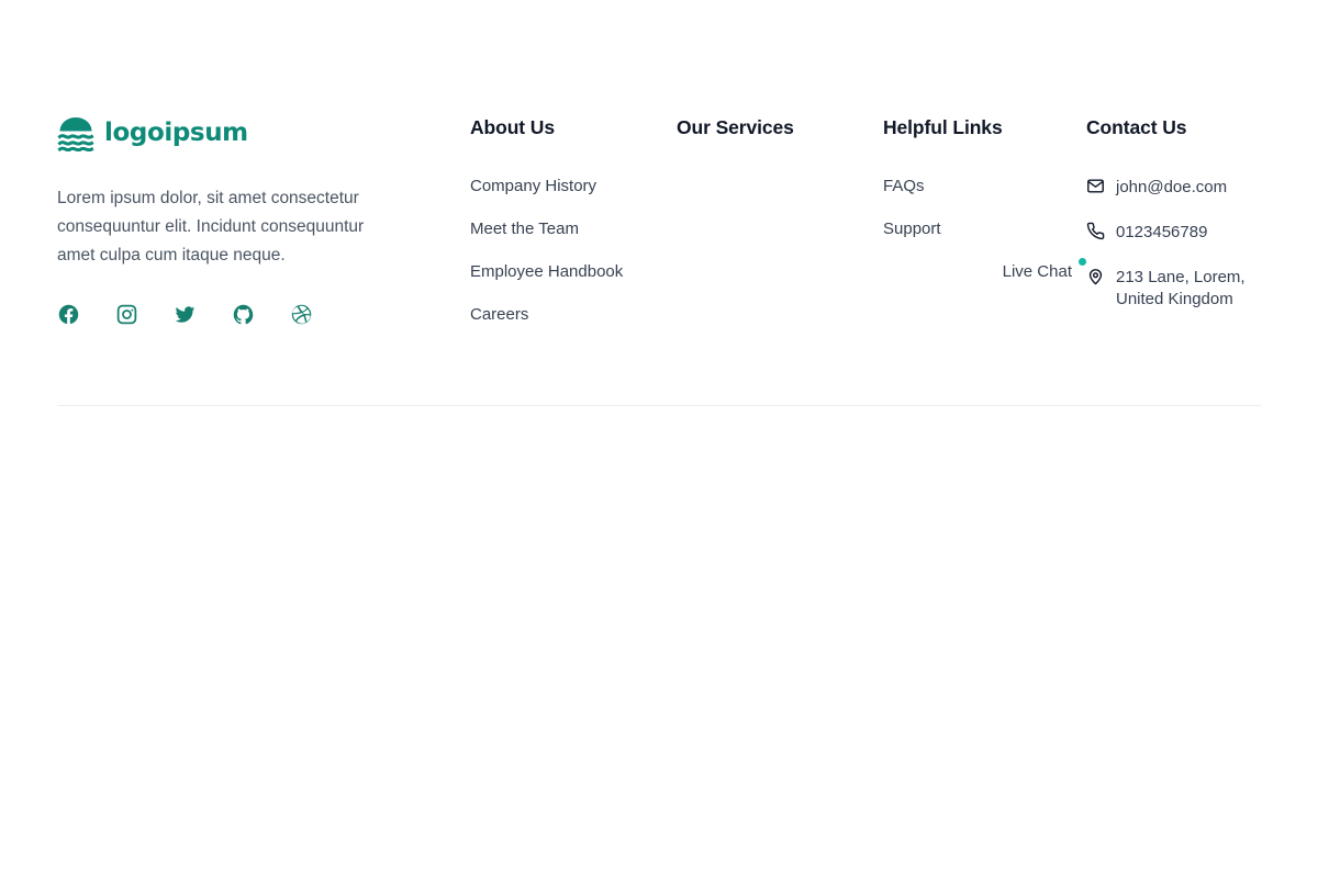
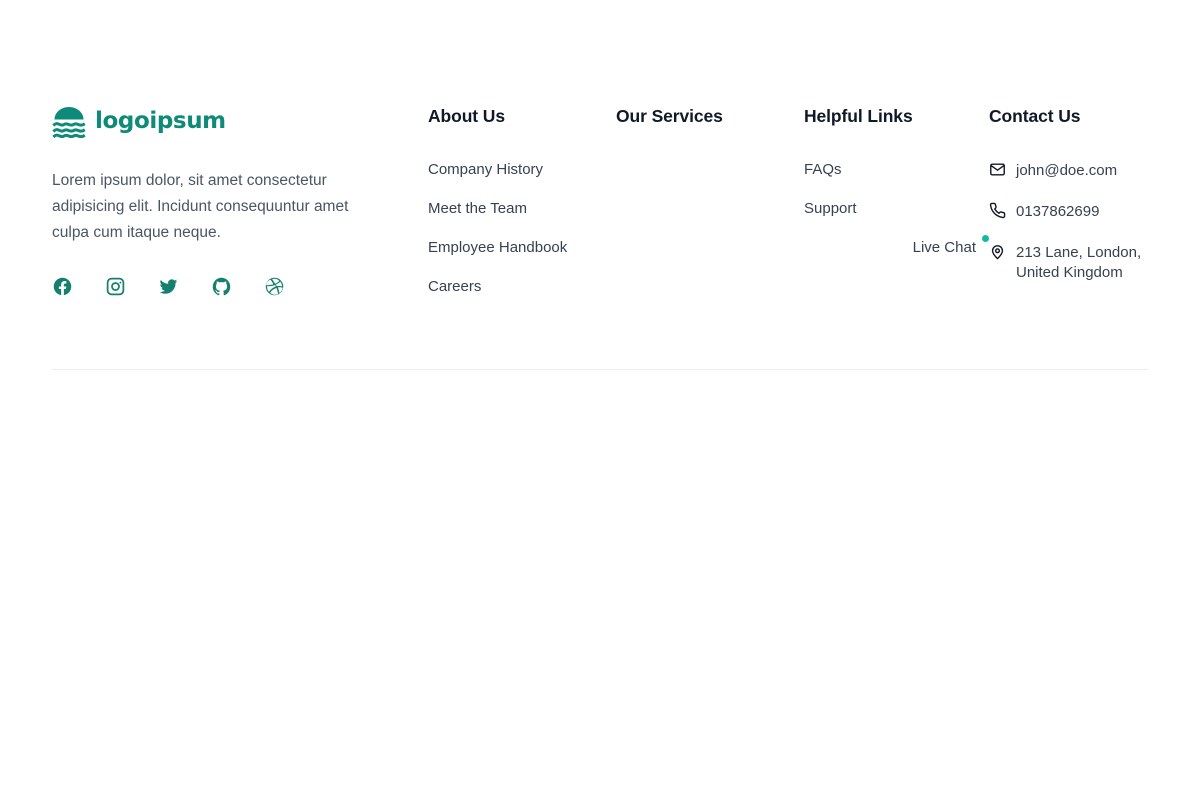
  logoipsum
- Lorem ipsum dolor, sit amet consectetur consequuntur elit. Incidunt consequuntur amet culpa cum itaque neque.
+ Lorem ipsum dolor, sit amet consectetur adipisicing elit. Incidunt consequuntur amet culpa cum itaque neque.
  About Us
  Company History
  Meet the Team
  Employee Handbook
  Careers
  Our Services
  Helpful Links
  FAQs
  Support
  Live Chat
  Contact Us
  john@doe.com
- 0123456789
+ 0137862699
- 213 Lane, Lorem, United Kingdom
+ 213 Lane, London, United Kingdom
